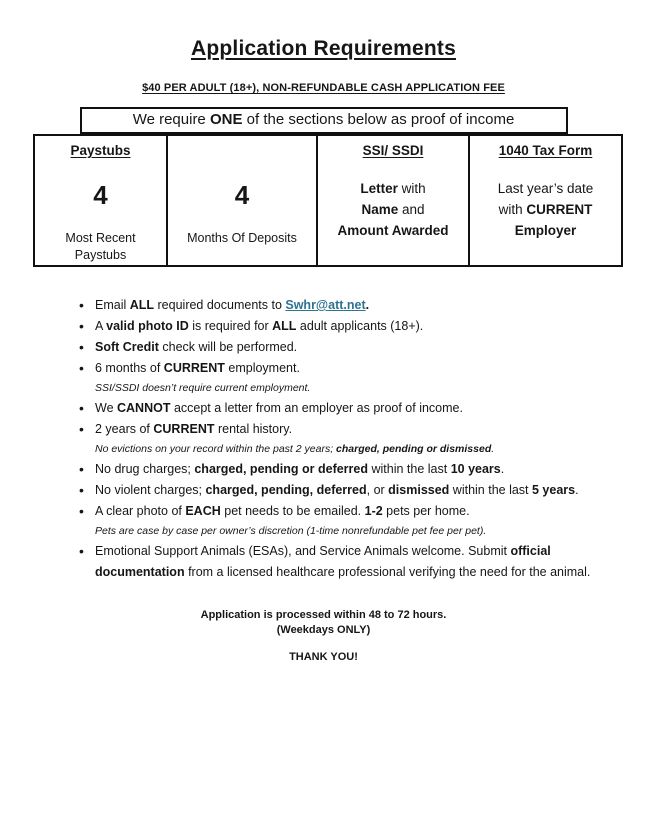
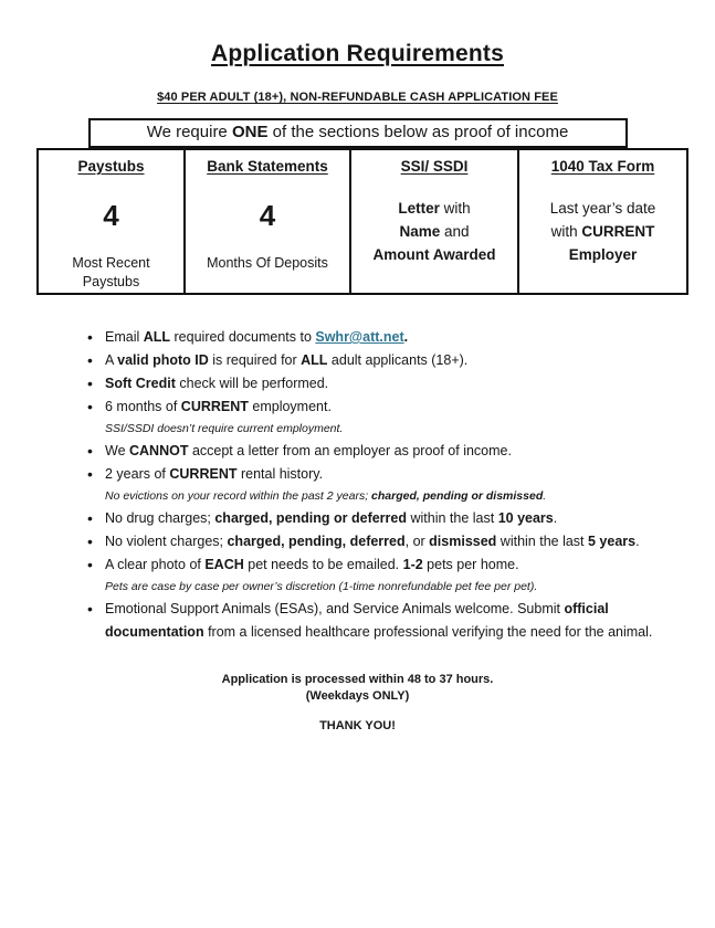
  Application Requirements
  $40 PER ADULT (18+), NON-REFUNDABLE CASH APPLICATION FEE
  We require ONE of the sections below as proof of income
  Paystubs
  4
  Most Recent Paystubs
+ Bank Statements
  4
  Months Of Deposits
  SSI/ SSDI
  Letter with
  Name and
  Amount Awarded
  1040 Tax Form
  Last year’s date
  with CURRENT
  Employer
  Email ALL required documents to Swhr@att.net.
  A valid photo ID is required for ALL adult applicants (18+).
  Soft Credit check will be performed.
  6 months of CURRENT employment.
  SSI/SSDI doesn’t require current employment.
  We CANNOT accept a letter from an employer as proof of income.
  2 years of CURRENT rental history.
  No evictions on your record within the past 2 years; charged, pending or dismissed.
  No drug charges; charged, pending or deferred within the last 10 years.
  No violent charges; charged, pending, deferred, or dismissed within the last 5 years.
  A clear photo of EACH pet needs to be emailed. 1-2 pets per home.
  Pets are case by case per owner’s discretion (1-time nonrefundable pet fee per pet).
  Emotional Support Animals (ESAs), and Service Animals welcome. Submit official documentation from a licensed healthcare professional verifying the need for the animal.
- Application is processed within 48 to 72 hours.
+ Application is processed within 48 to 37 hours.
  (Weekdays ONLY)
  THANK YOU!
